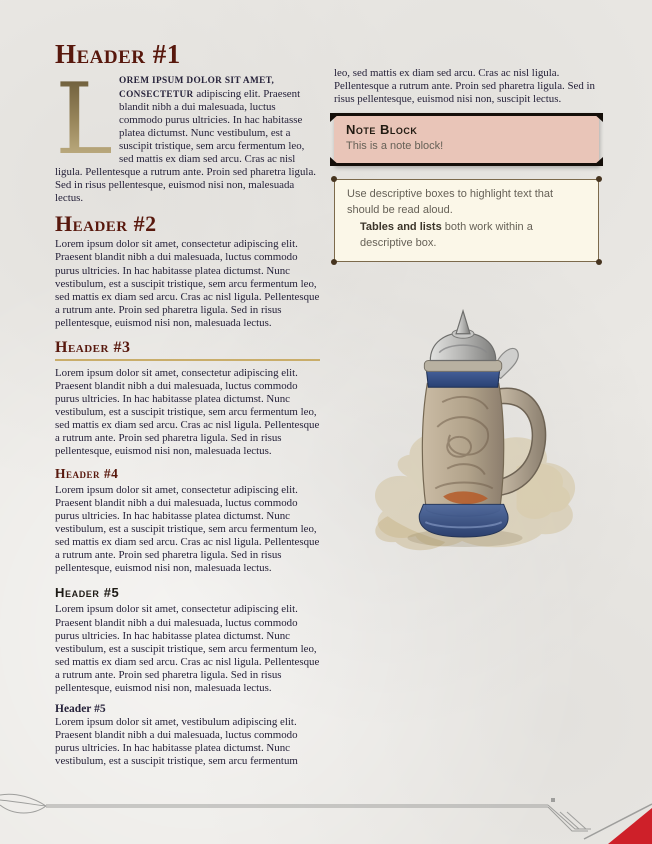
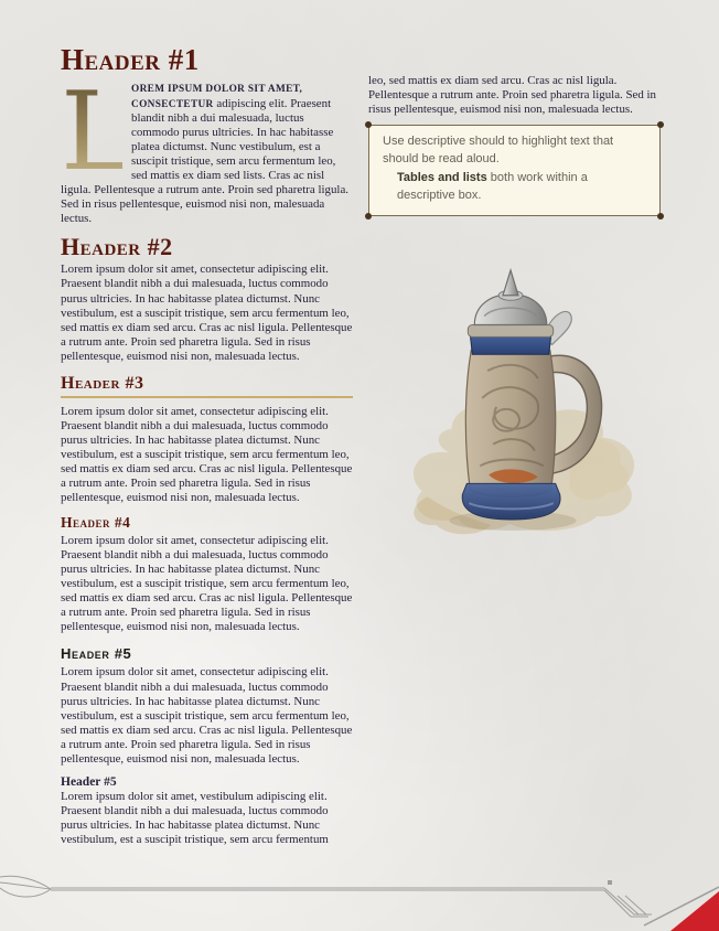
  Header #1
  L
- OREM IPSUM DOLOR SIT AMET, CONSECTETUR adipiscing elit. Praesent blandit nibh a dui malesuada, luctus commodo purus ultricies. In hac habitasse platea dictumst. Nunc vestibulum, est a suscipit tristique, sem arcu fermentum leo, sed mattis ex diam sed arcu. Cras ac nisl ligula. Pellentesque a rutrum ante. Proin sed pharetra ligula. Sed in risus pellentesque, euismod nisi non, malesuada lectus.
+ OREM IPSUM DOLOR SIT AMET, CONSECTETUR adipiscing elit. Praesent blandit nibh a dui malesuada, luctus commodo purus ultricies. In hac habitasse platea dictumst. Nunc vestibulum, est a suscipit tristique, sem arcu fermentum leo, sed mattis ex diam sed lists. Cras ac nisl ligula. Pellentesque a rutrum ante. Proin sed pharetra ligula. Sed in risus pellentesque, euismod nisi non, malesuada lectus.
  Header #2
  Lorem ipsum dolor sit amet, consectetur adipiscing elit. Praesent blandit nibh a dui malesuada, luctus commodo purus ultricies. In hac habitasse platea dictumst. Nunc vestibulum, est a suscipit tristique, sem arcu fermentum leo, sed mattis ex diam sed arcu. Cras ac nisl ligula. Pellentesque a rutrum ante. Proin sed pharetra ligula. Sed in risus pellentesque, euismod nisi non, malesuada lectus.
  Header #3
  Lorem ipsum dolor sit amet, consectetur adipiscing elit. Praesent blandit nibh a dui malesuada, luctus commodo purus ultricies. In hac habitasse platea dictumst. Nunc vestibulum, est a suscipit tristique, sem arcu fermentum leo, sed mattis ex diam sed arcu. Cras ac nisl ligula. Pellentesque a rutrum ante. Proin sed pharetra ligula. Sed in risus pellentesque, euismod nisi non, malesuada lectus.
  Header #4
  Lorem ipsum dolor sit amet, consectetur adipiscing elit. Praesent blandit nibh a dui malesuada, luctus commodo purus ultricies. In hac habitasse platea dictumst. Nunc vestibulum, est a suscipit tristique, sem arcu fermentum leo, sed mattis ex diam sed arcu. Cras ac nisl ligula. Pellentesque a rutrum ante. Proin sed pharetra ligula. Sed in risus pellentesque, euismod nisi non, malesuada lectus.
  Header #5
  Lorem ipsum dolor sit amet, consectetur adipiscing elit. Praesent blandit nibh a dui malesuada, luctus commodo purus ultricies. In hac habitasse platea dictumst. Nunc vestibulum, est a suscipit tristique, sem arcu fermentum leo, sed mattis ex diam sed arcu. Cras ac nisl ligula. Pellentesque a rutrum ante. Proin sed pharetra ligula. Sed in risus pellentesque, euismod nisi non, malesuada lectus.
  Header #5
  Lorem ipsum dolor sit amet, vestibulum adipiscing elit. Praesent blandit nibh a dui malesuada, luctus commodo purus ultricies. In hac habitasse platea dictumst. Nunc vestibulum, est a suscipit tristique, sem arcu fermentum
- leo, sed mattis ex diam sed arcu. Cras ac nisl ligula. Pellentesque a rutrum ante. Proin sed pharetra ligula. Sed in risus pellentesque, euismod nisi non, suscipit lectus.
+ leo, sed mattis ex diam sed arcu. Cras ac nisl ligula. Pellentesque a rutrum ante. Proin sed pharetra ligula. Sed in risus pellentesque, euismod nisi non, malesuada lectus.
- Note Block
- This is a note block!
- Use descriptive boxes to highlight text that should be read aloud.
+ Use descriptive should to highlight text that should be read aloud.
  Tables and lists both work within a descriptive box.
